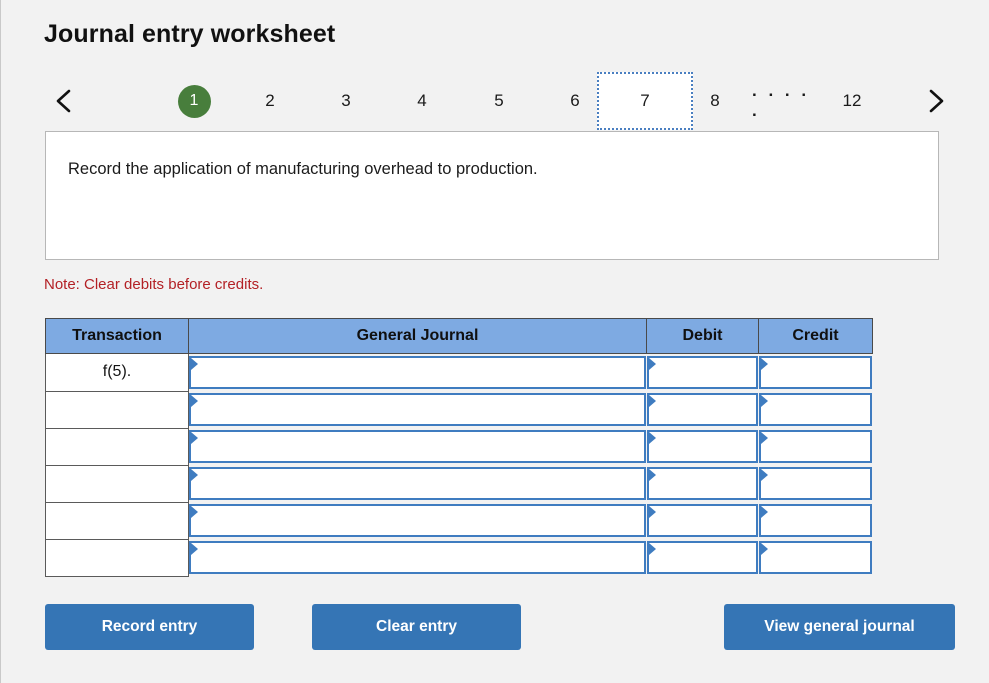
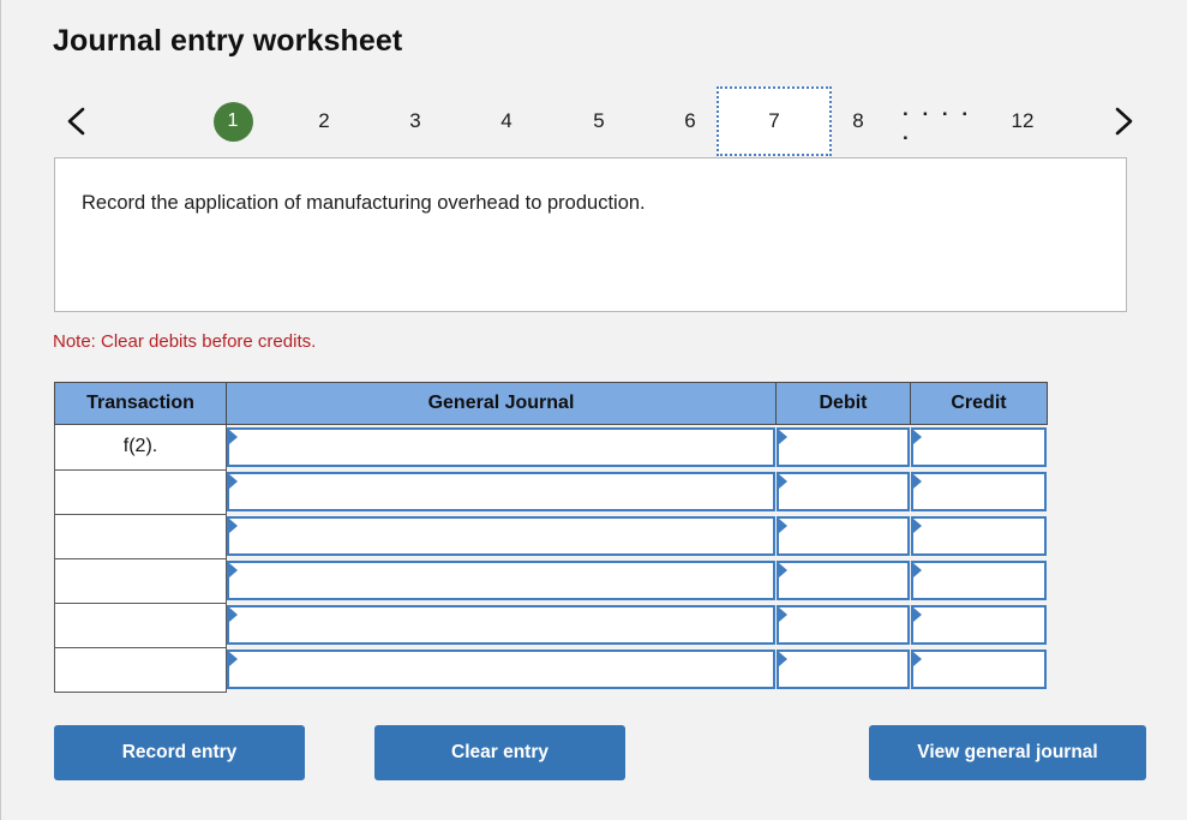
  Journal entry worksheet
  1
  2
  3
  4
  5
  6
  7
  8
  . . . . .
  12
  Record the application of manufacturing overhead to production.
  Note: Clear debits before credits.
  Transaction	General Journal	Debit	Credit
- f(5).
+ f(2).
  Record entry
  Clear entry
  View general journal
